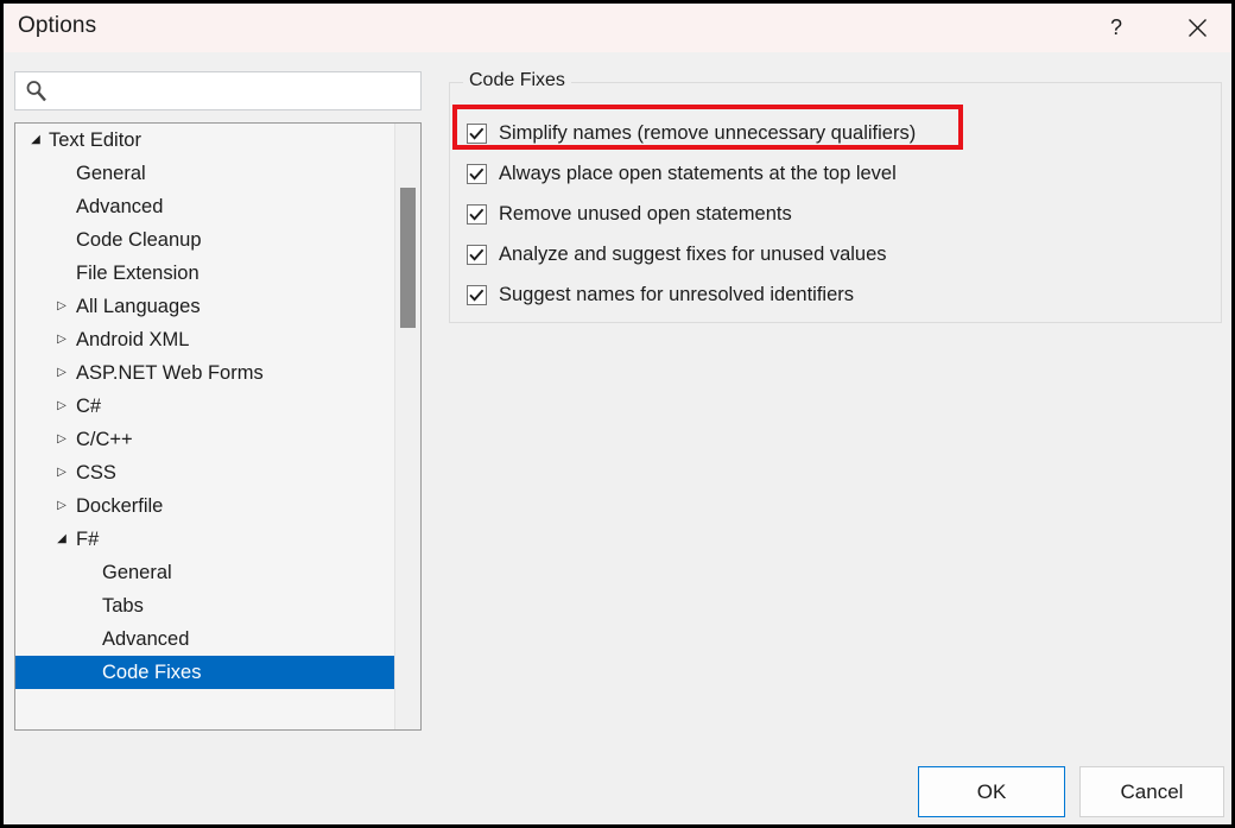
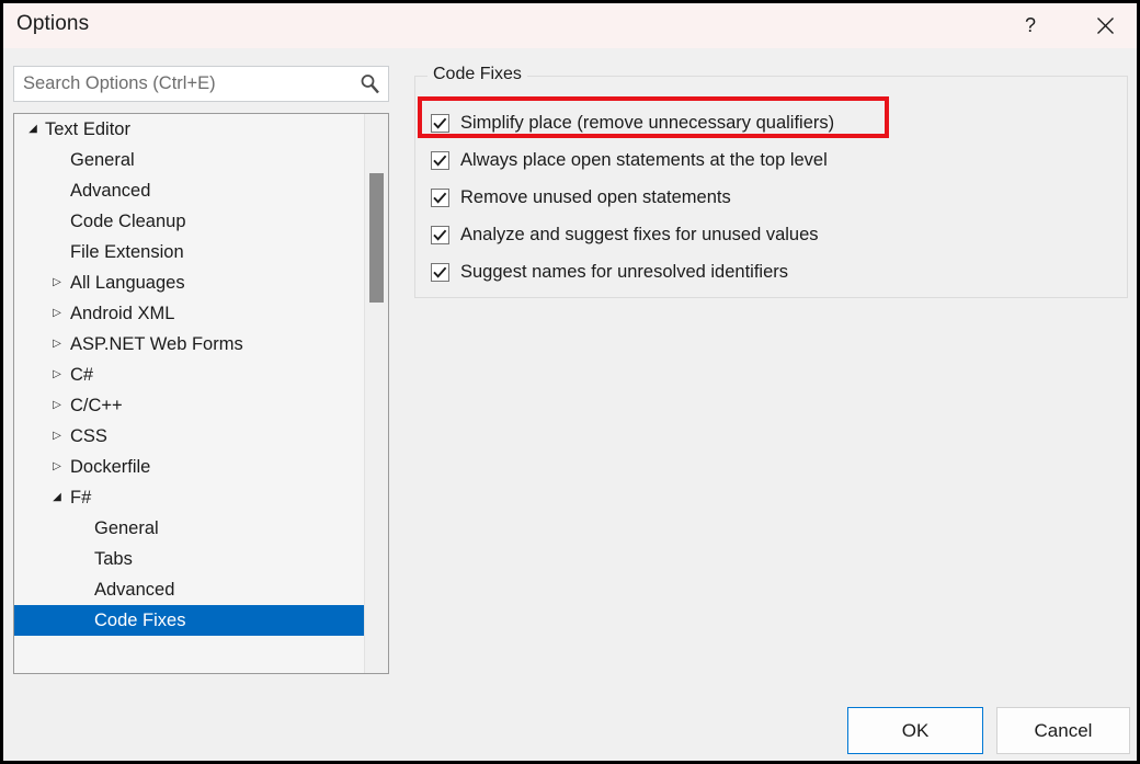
  Options
  ?
+ Search Options (Ctrl+E)
  ◢
  Text Editor
  General
  Advanced
  Code Cleanup
  File Extension
  ▷
  All Languages
  ▷
  Android XML
  ▷
  ASP.NET Web Forms
  ▷
  C#
  ▷
  C/C++
  ▷
  CSS
  ▷
  Dockerfile
  ◢
  F#
  General
  Tabs
  Advanced
  Code Fixes
  Code Fixes
- Simplify names (remove unnecessary qualifiers)
+ Simplify place (remove unnecessary qualifiers)
  Always place open statements at the top level
  Remove unused open statements
  Analyze and suggest fixes for unused values
  Suggest names for unresolved identifiers
  OK
  Cancel
